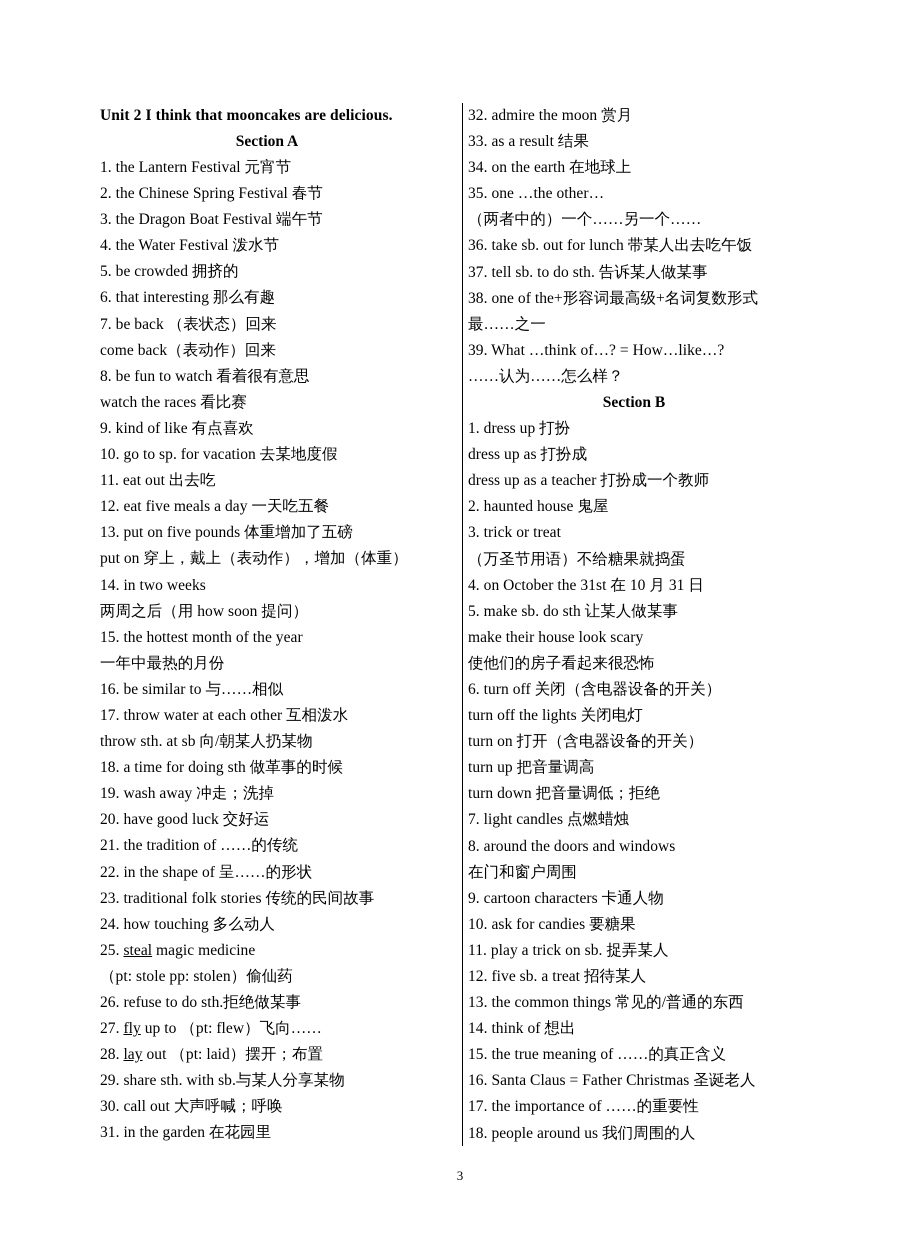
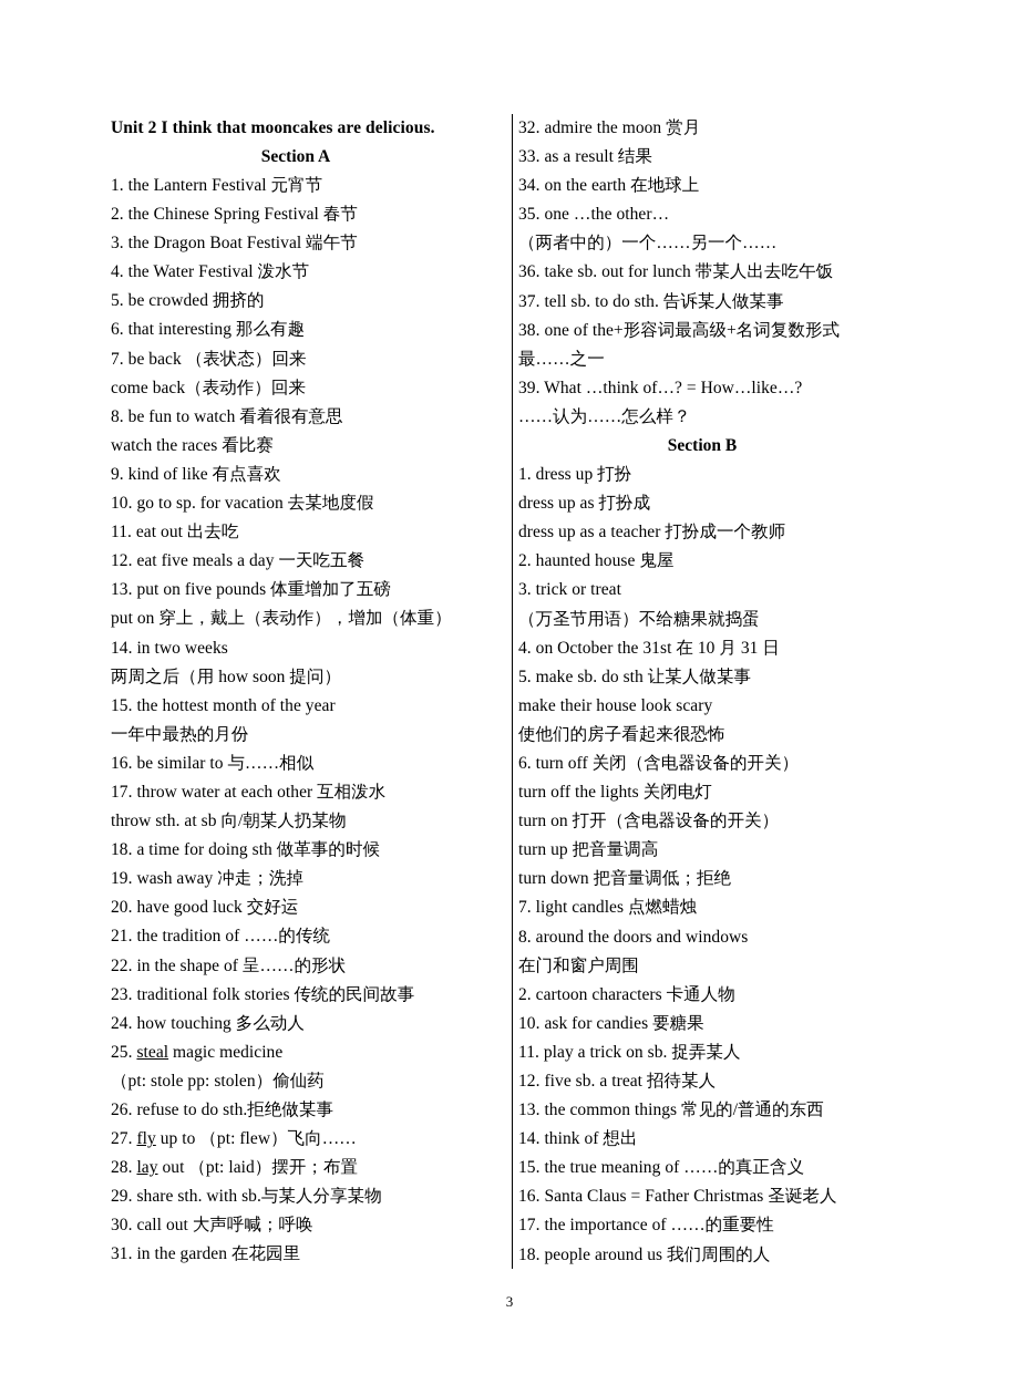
  Unit 2 I think that mooncakes are delicious.
  Section A
  1. the Lantern Festival 元宵节
  2. the Chinese Spring Festival 春节
  3. the Dragon Boat Festival 端午节
  4. the Water Festival 泼水节
  5. be crowded 拥挤的
  6. that interesting 那么有趣
  7. be back （表状态）回来
  come back（表动作）回来
  8. be fun to watch 看着很有意思
  watch the races 看比赛
  9. kind of like 有点喜欢
  10. go to sp. for vacation 去某地度假
  11. eat out 出去吃
  12. eat five meals a day 一天吃五餐
  13. put on five pounds 体重增加了五磅
  put on 穿上，戴上（表动作），增加（体重）
  14. in two weeks
  两周之后（用 how soon 提问）
  15. the hottest month of the year
  一年中最热的月份
  16. be similar to 与……相似
  17. throw water at each other 互相泼水
  throw sth. at sb 向/朝某人扔某物
  18. a time for doing sth 做革事的时候
  19. wash away 冲走；洗掉
  20. have good luck 交好运
  21. the tradition of ……的传统
  22. in the shape of 呈……的形状
  23. traditional folk stories 传统的民间故事
  24. how touching 多么动人
  25. steal magic medicine
  （pt: stole pp: stolen）偷仙药
  26. refuse to do sth.拒绝做某事
  27. fly up to （pt: flew）飞向……
  28. lay out （pt: laid）摆开；布置
  29. share sth. with sb.与某人分享某物
  30. call out 大声呼喊；呼唤
  31. in the garden 在花园里
  32. admire the moon 赏月
  33. as a result 结果
  34. on the earth 在地球上
  35. one …the other…
  （两者中的）一个……另一个……
  36. take sb. out for lunch 带某人出去吃午饭
  37. tell sb. to do sth. 告诉某人做某事
  38. one of the+形容词最高级+名词复数形式
  最……之一
  39. What …think of…? = How…like…?
  ……认为……怎么样？
  Section B
  1. dress up 打扮
  dress up as 打扮成
  dress up as a teacher 打扮成一个教师
  2. haunted house 鬼屋
  3. trick or treat
  （万圣节用语）不给糖果就捣蛋
  4. on October the 31st 在 10 月 31 日
  5. make sb. do sth 让某人做某事
  make their house look scary
  使他们的房子看起来很恐怖
  6. turn off 关闭（含电器设备的开关）
  turn off the lights 关闭电灯
  turn on 打开（含电器设备的开关）
  turn up 把音量调高
  turn down 把音量调低；拒绝
  7. light candles 点燃蜡烛
  8. around the doors and windows
  在门和窗户周围
- 9. cartoon characters 卡通人物
+ 2. cartoon characters 卡通人物
  10. ask for candies 要糖果
  11. play a trick on sb. 捉弄某人
  12. five sb. a treat 招待某人
  13. the common things 常见的/普通的东西
  14. think of 想出
  15. the true meaning of ……的真正含义
  16. Santa Claus = Father Christmas 圣诞老人
  17. the importance of ……的重要性
  18. people around us 我们周围的人
  3
